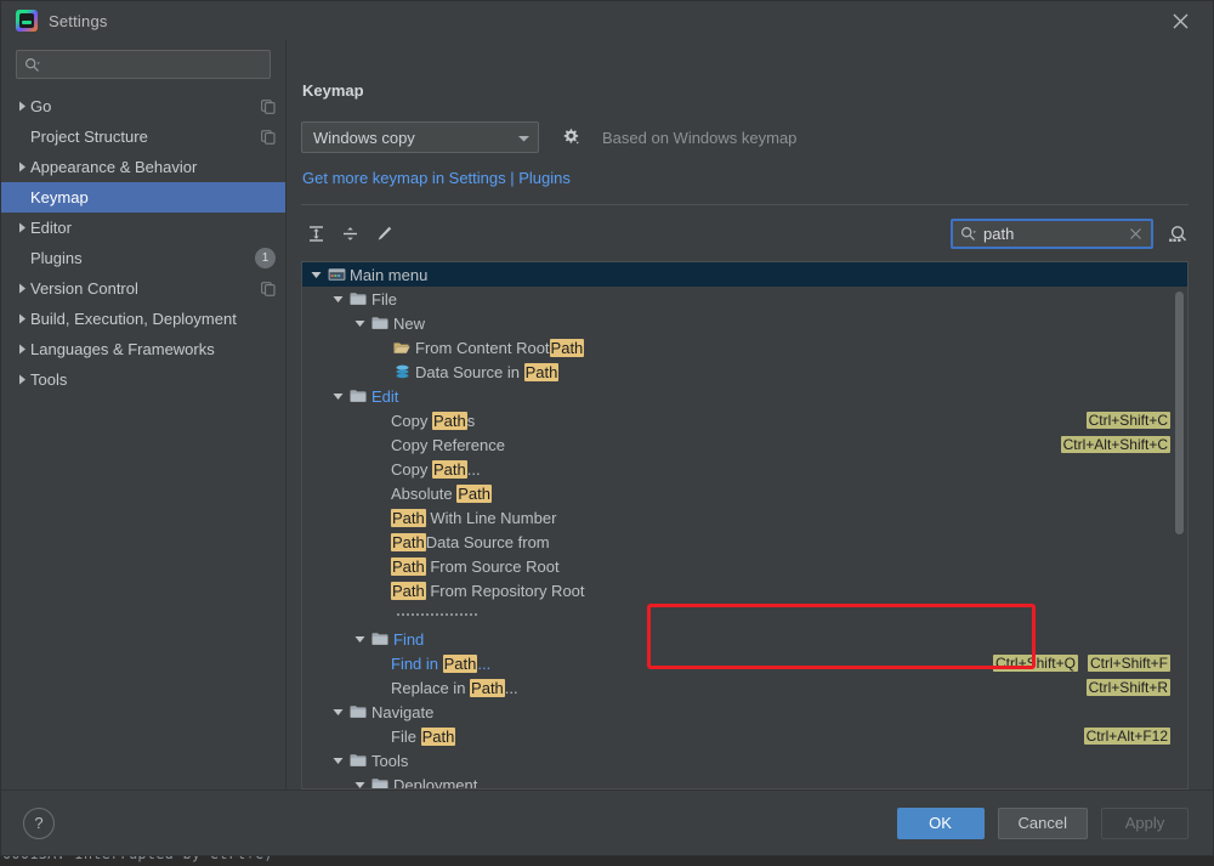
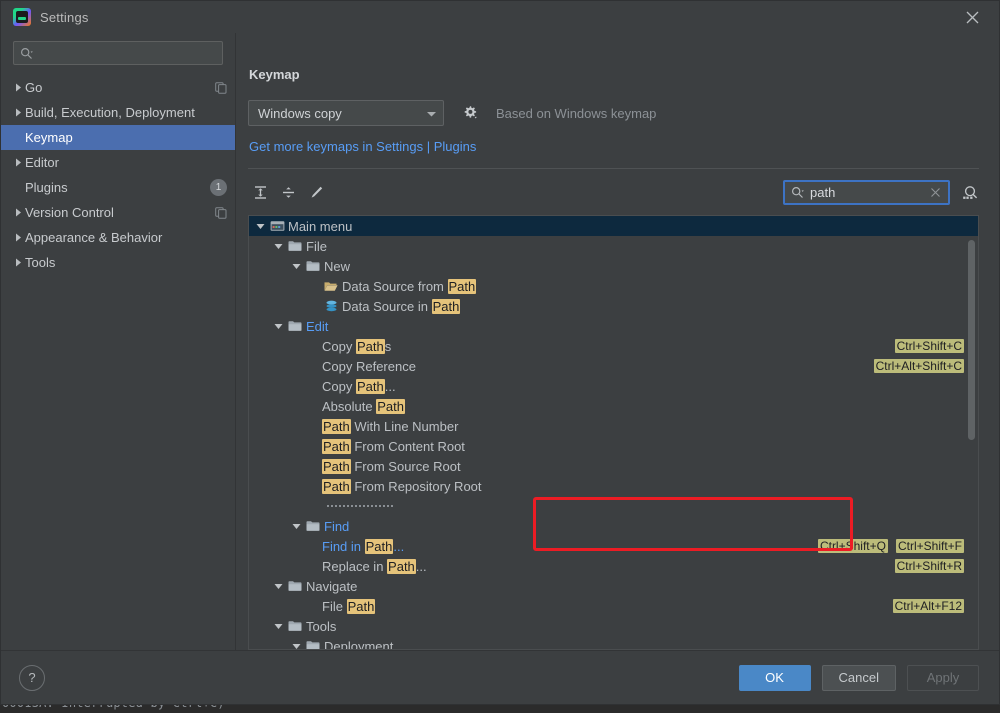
  Settings
  Go
- Project Structure
- Appearance & Behavior
+ Build, Execution, Deployment
  Keymap
  Editor
  Plugins
  1
  Version Control
- Build, Execution, Deployment
+ Appearance & Behavior
- Languages & Frameworks
  Tools
  Keymap
  Windows copy
  Based on Windows keymap
- Get more keymap in Settings | Plugins
+ Get more keymaps in Settings | Plugins
  path
  Main menu
  File
  New
- From Content RootPath
+ Data Source from Path
  Data Source in Path
  Edit
  Copy Paths
  Ctrl+Shift+C
  Copy Reference
  Ctrl+Alt+Shift+C
  Copy Path...
  Absolute Path
  Path With Line Number
- PathData Source from
+ Path From Content Root
  Path From Source Root
  Path From Repository Root
  Find
  Find in Path...
  Ctrl+Shift+Q
  Ctrl+Shift+F
  Replace in Path...
  Ctrl+Shift+R
  Navigate
  File Path
  Ctrl+Alt+F12
  Tools
  Deployment
  ?
  OK
  Cancel
  Apply
